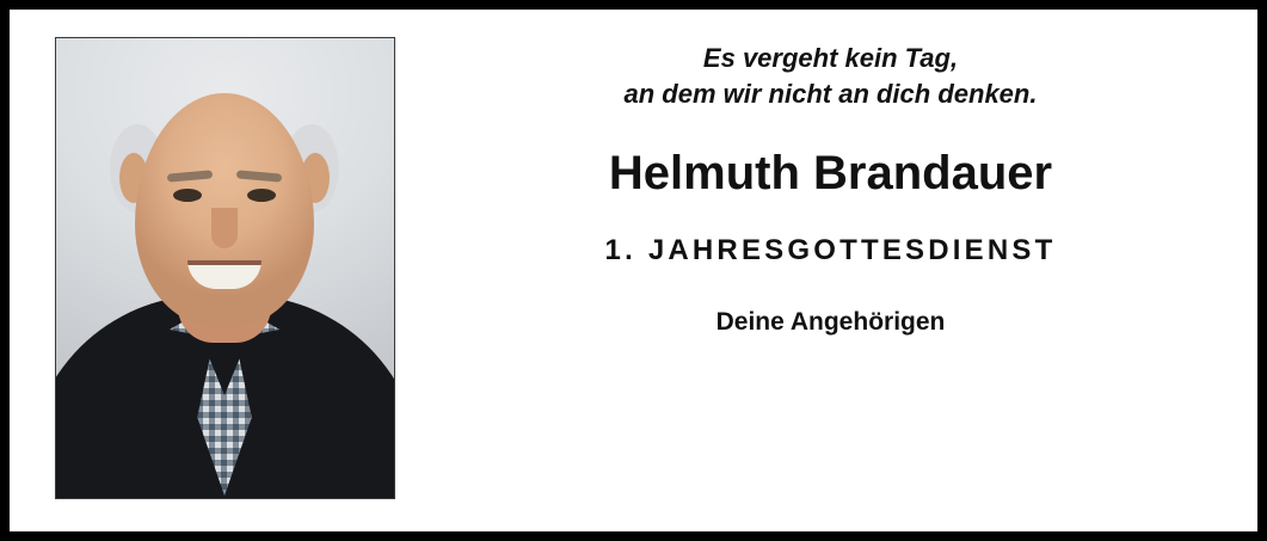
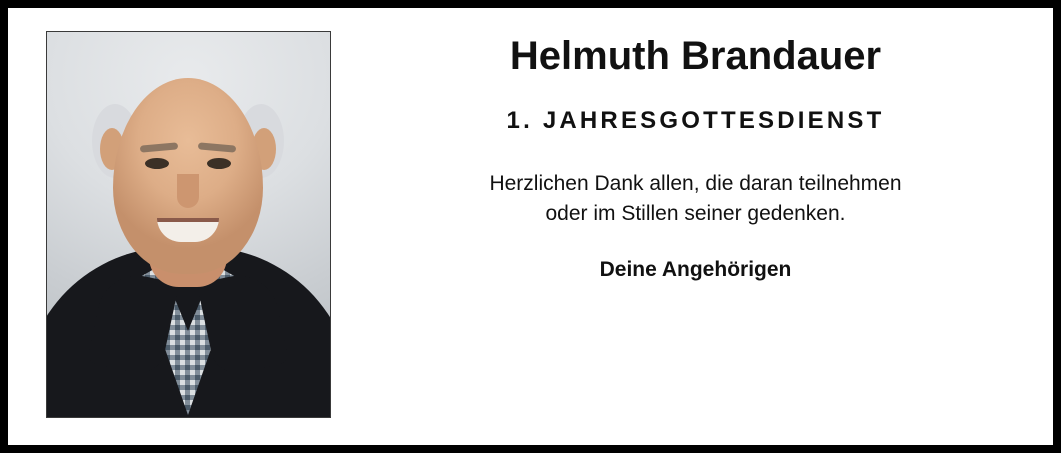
- Es vergeht kein Tag,
- an dem wir nicht an dich denken.
  Helmuth Brandauer
  1. JAHRESGOTTESDIENST
+ Herzlichen Dank allen, die daran teilnehmen
+ oder im Stillen seiner gedenken.
  Deine Angehörigen
